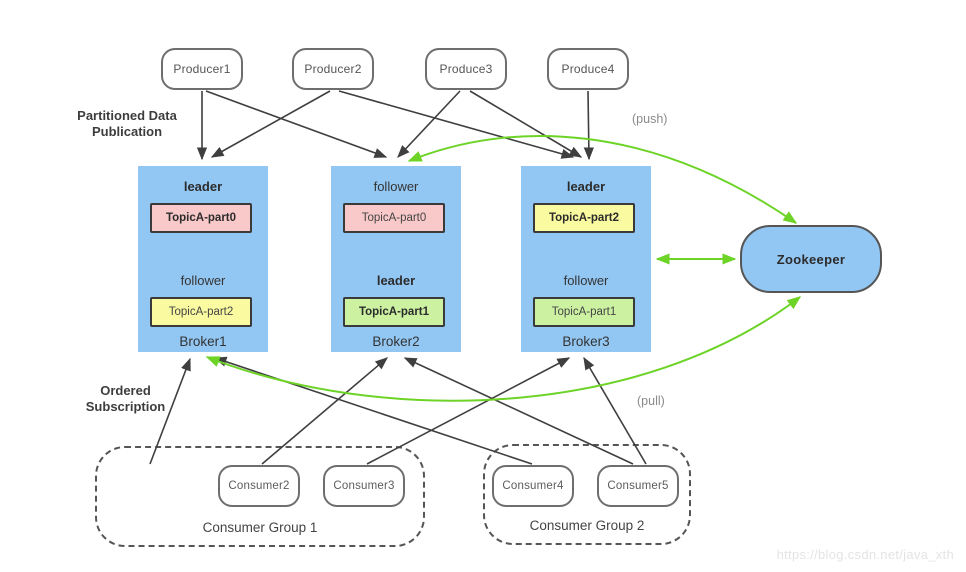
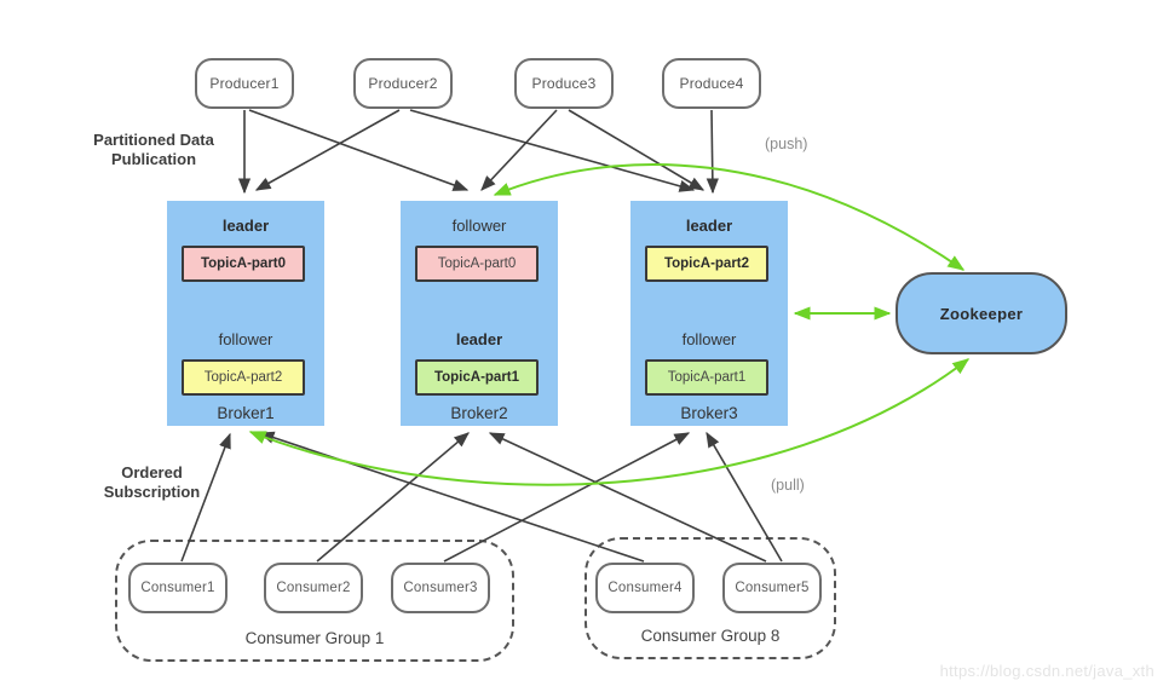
  Producer1
  Producer2
  Produce3
  Produce4
  Partitioned Data
  Publication
  Ordered
  Subscription
  (push)
  (pull)
  leader
  TopicA-part0
  follower
  TopicA-part2
  Broker1
  follower
  TopicA-part0
  leader
  TopicA-part1
  Broker2
  leader
  TopicA-part2
  follower
  TopicA-part1
  Broker3
  Zookeeper
  Consumer Group 1
+ Consumer1
  Consumer2
  Consumer3
- Consumer Group 2
+ Consumer Group 8
  Consumer4
  Consumer5
  https://blog.csdn.net/java_xth
